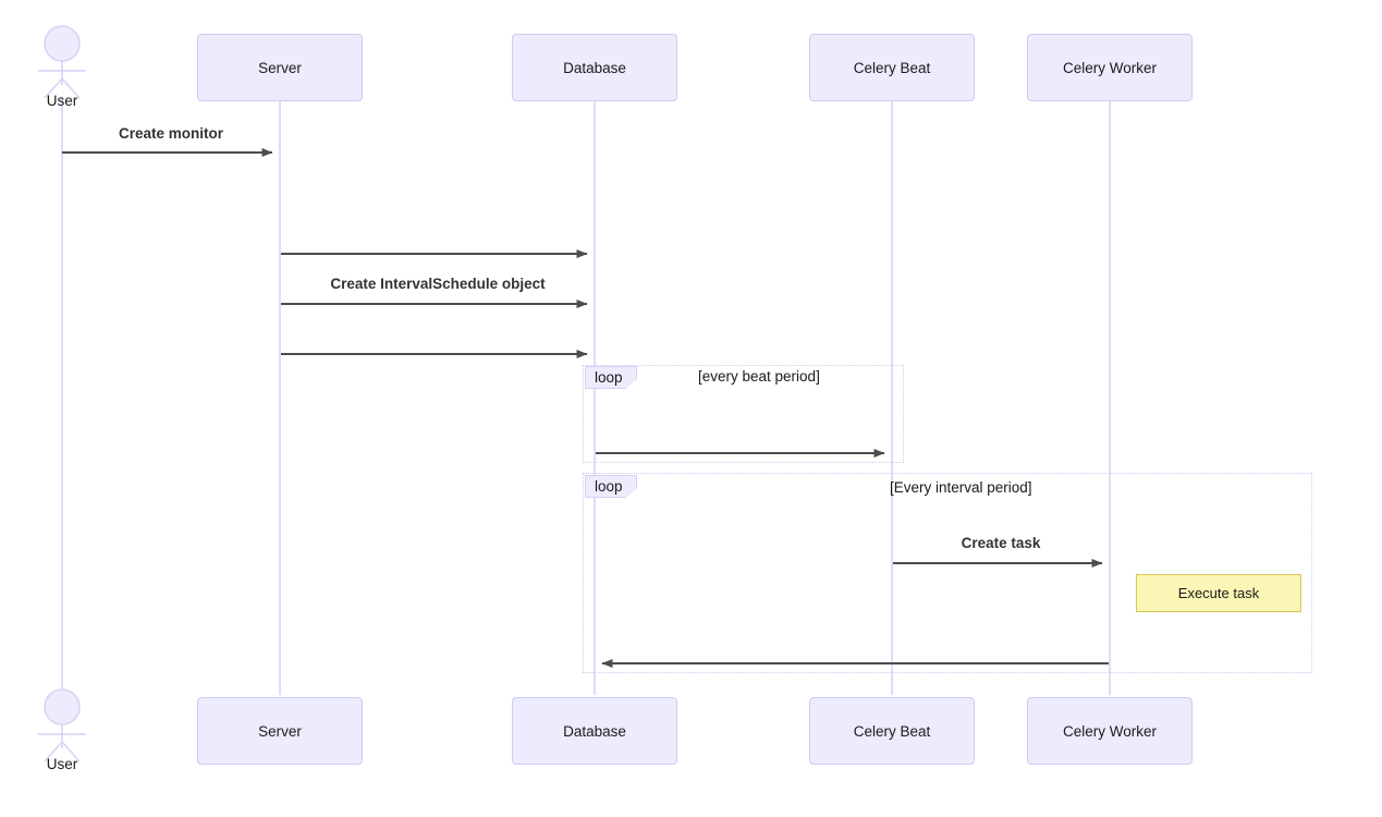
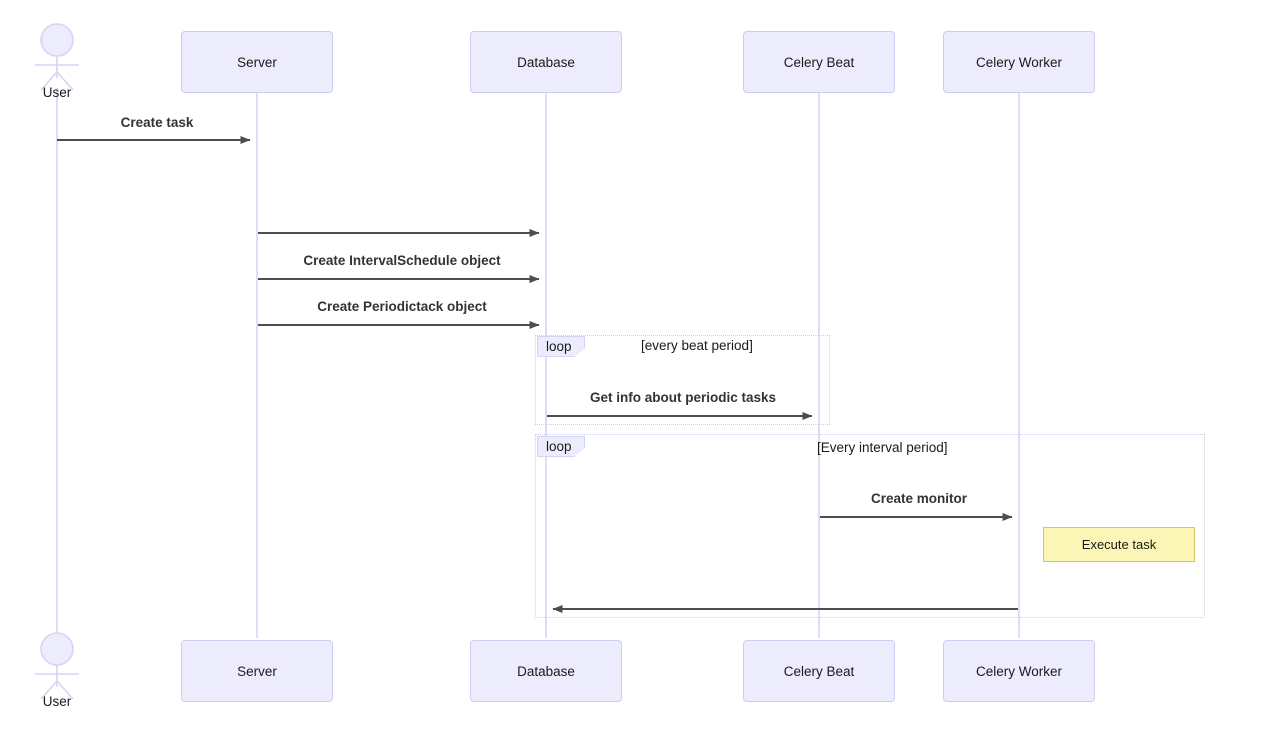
  Server
  Database
  Celery Beat
  Celery Worker
  User
  Server
  Database
  Celery Beat
  Celery Worker
  User
  loop
  [every beat period]
  loop
  [Every interval period]
  Execute task
- Create monitor
+ Create task
  Create IntervalSchedule object
+ Create Periodictack object
+ Get info about periodic tasks
- Create task
+ Create monitor
